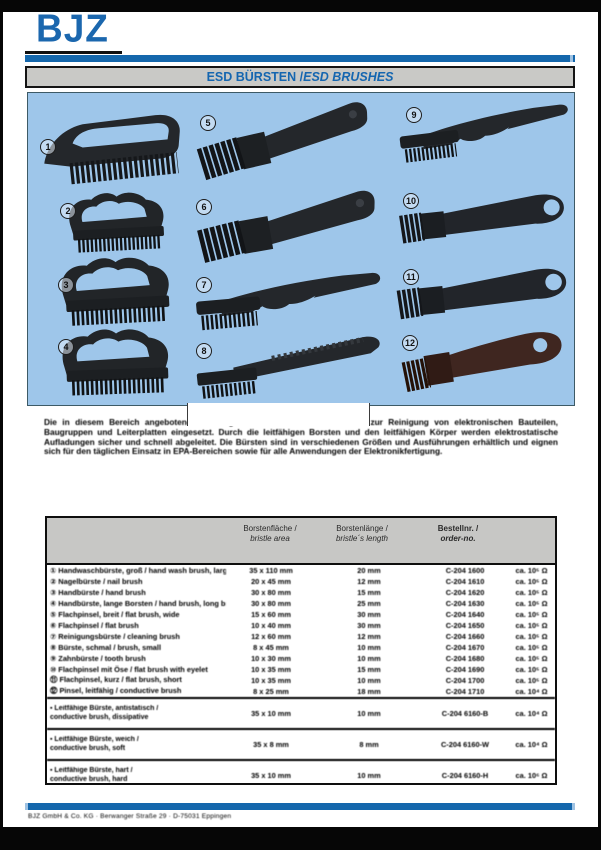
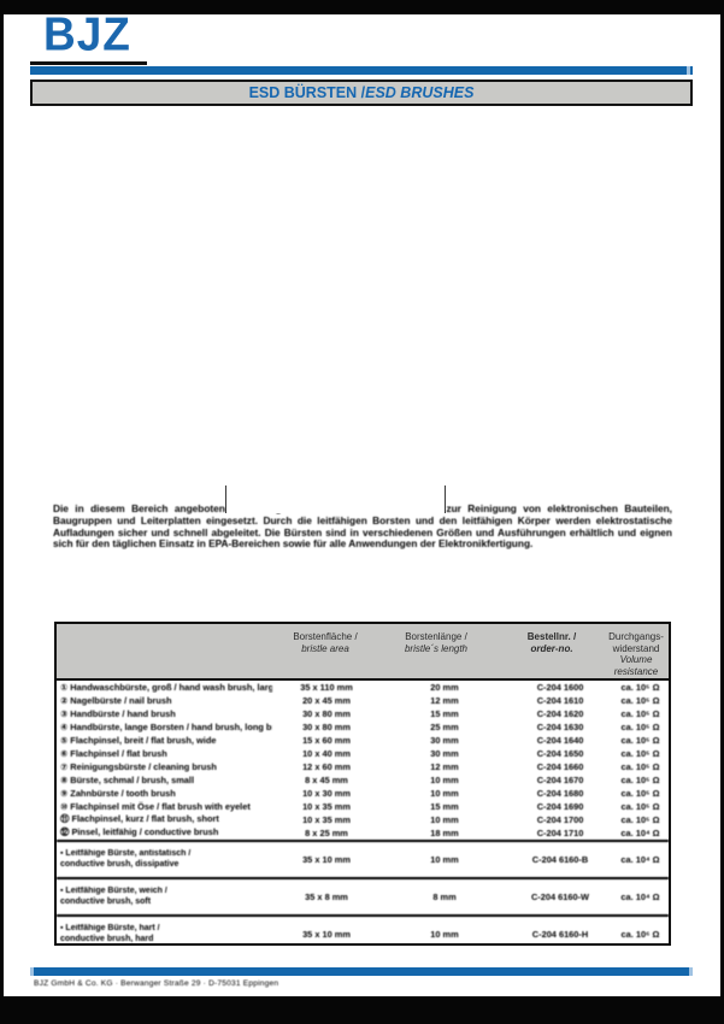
  BJZ
  ESD BÜRSTEN /
  ESD BRUSHES
- 1
- 2
- 3
- 4
- 5
- 6
- 7
- 8
- 9
- 10
- 11
- 12
  Die in diesem Bereich angeboten zur Reinigung von elektronischen Bauteilen, Baugruppen und Leiterplatten eingesetzt. Durch die leitfähigen Borsten und den leitfähigen Körper werden elektrostatische Aufladungen sicher und schnell abgeleitet. Die Bürsten sind in verschiedenen Größen und Ausführungen erhältlich und eignen sich für den täglichen Einsatz in EPA-Bereichen sowie für alle Anwendungen der Elektronikfertigung.
  Borstenfläche /
  bristle area
  Borstenlänge /
  bristle´s length
  Bestellnr. /
  order-no.
+ Durchgangs-
+ widerstand
+ Volume
+ resistance
  ① Handwaschbürste, groß / hand wash brush, larg
  35 x 110 mm
  20 mm
  C-204 1600
  ca. 10⁵ Ω
  ② Nagelbürste / nail brush
  20 x 45 mm
  12 mm
  C-204 1610
  ca. 10⁵ Ω
  ③ Handbürste / hand brush
  30 x 80 mm
  15 mm
  C-204 1620
  ca. 10⁵ Ω
  ④ Handbürste, lange Borsten / hand brush, long b
  30 x 80 mm
  25 mm
  C-204 1630
  ca. 10⁵ Ω
  ⑤ Flachpinsel, breit / flat brush, wide
  15 x 60 mm
  30 mm
  C-204 1640
  ca. 10⁵ Ω
  ⑥ Flachpinsel / flat brush
  10 x 40 mm
  30 mm
  C-204 1650
  ca. 10⁵ Ω
  ⑦ Reinigungsbürste / cleaning brush
  12 x 60 mm
  12 mm
  C-204 1660
  ca. 10⁵ Ω
  ⑧ Bürste, schmal / brush, small
  8 x 45 mm
  10 mm
  C-204 1670
  ca. 10⁵ Ω
  ⑨ Zahnbürste / tooth brush
  10 x 30 mm
  10 mm
  C-204 1680
  ca. 10⁵ Ω
  ⑩ Flachpinsel mit Öse / flat brush with eyelet
  10 x 35 mm
  15 mm
  C-204 1690
  ca. 10⁵ Ω
  ⑪ Flachpinsel, kurz / flat brush, short
  10 x 35 mm
  10 mm
  C-204 1700
  ca. 10⁵ Ω
  ⑫ Pinsel, leitfähig / conductive brush
  8 x 25 mm
  18 mm
  C-204 1710
  ca. 10⁴ Ω
  35 x 10 mm
  10 mm
  C-204 6160-B
  ca. 10⁴ Ω
  35 x 8 mm
  8 mm
  C-204 6160-W
  ca. 10⁴ Ω
  35 x 10 mm
  10 mm
  C-204 6160-H
  ca. 10⁶ Ω
